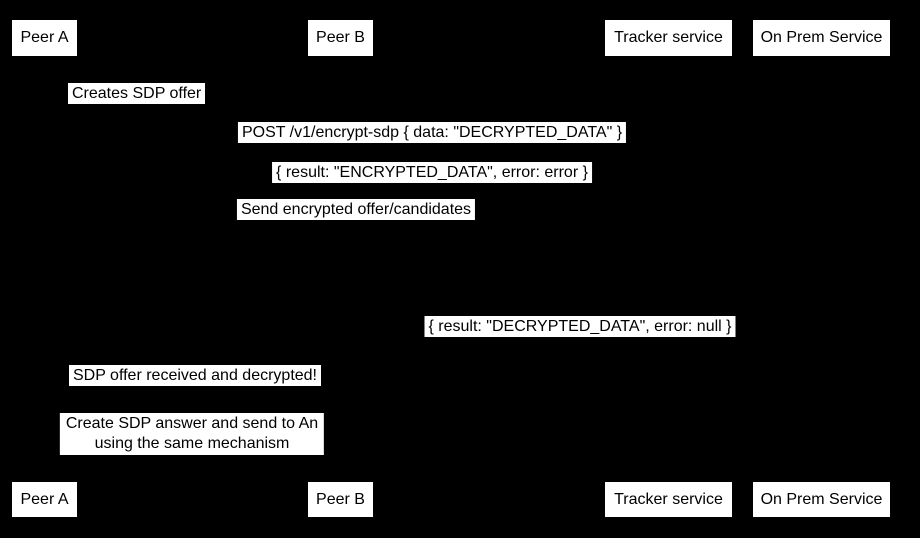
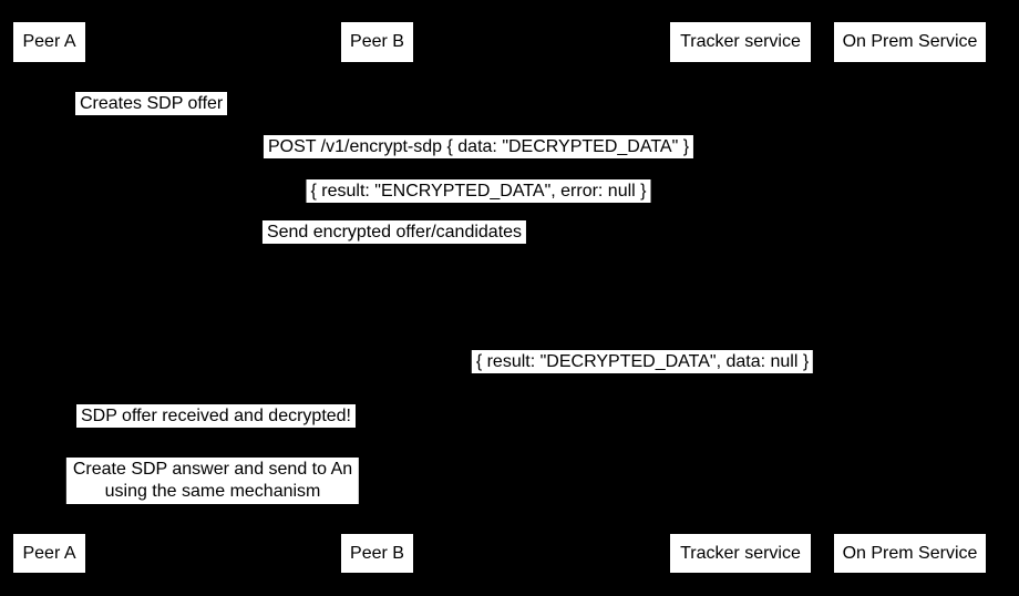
  Peer A
  Peer B
  Tracker service
  On Prem Service
  Creates SDP offer
  POST /v1/encrypt-sdp { data: "DECRYPTED_DATA" }
- { result: "ENCRYPTED_DATA", error: error }
+ { result: "ENCRYPTED_DATA", error: null }
  Send encrypted offer/candidates
- { result: "DECRYPTED_DATA", error: null }
+ { result: "DECRYPTED_DATA", data: null }
  SDP offer received and decrypted!
  Create SDP answer and send to An
  using the same mechanism
  Peer A
  Peer B
  Tracker service
  On Prem Service
